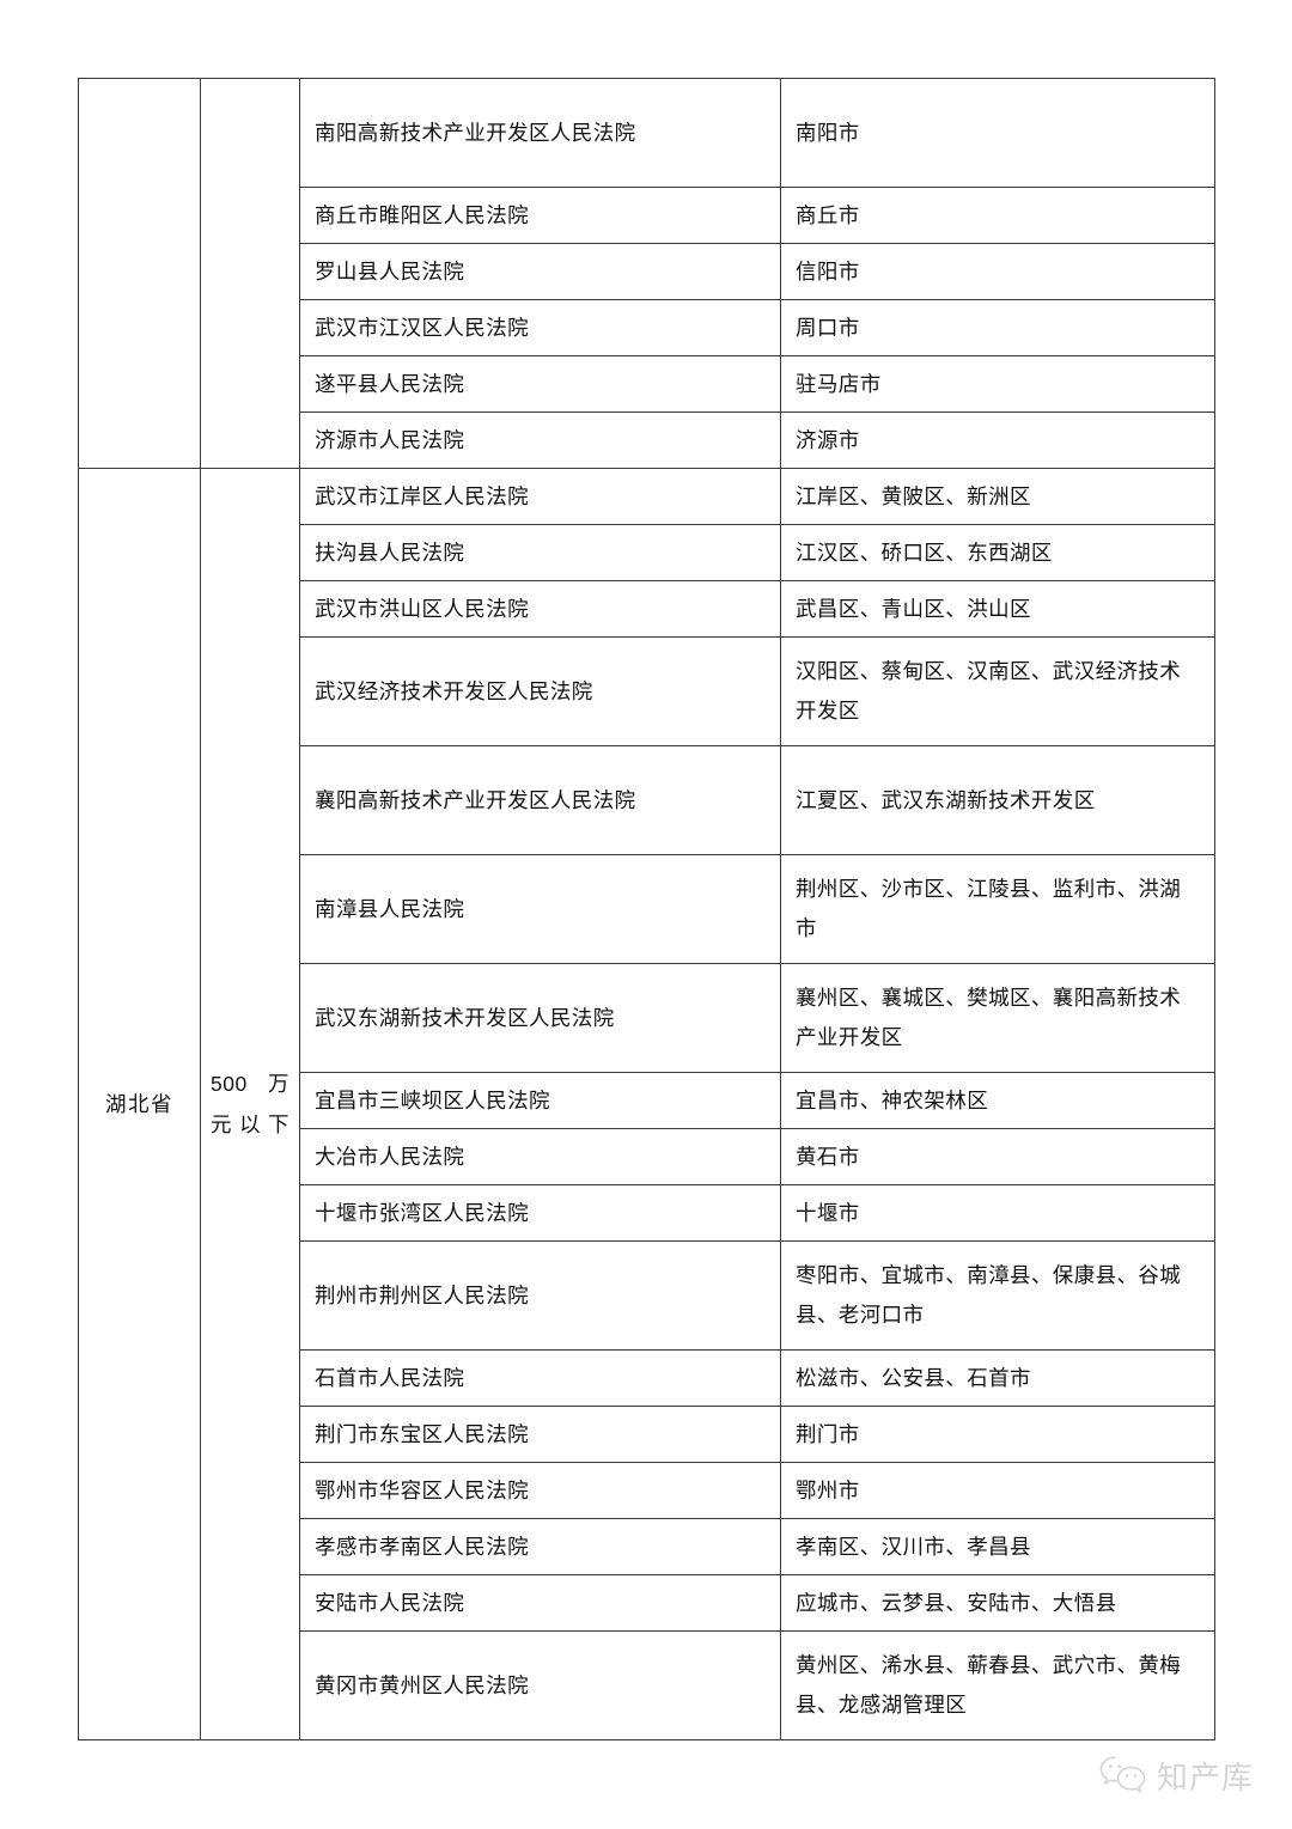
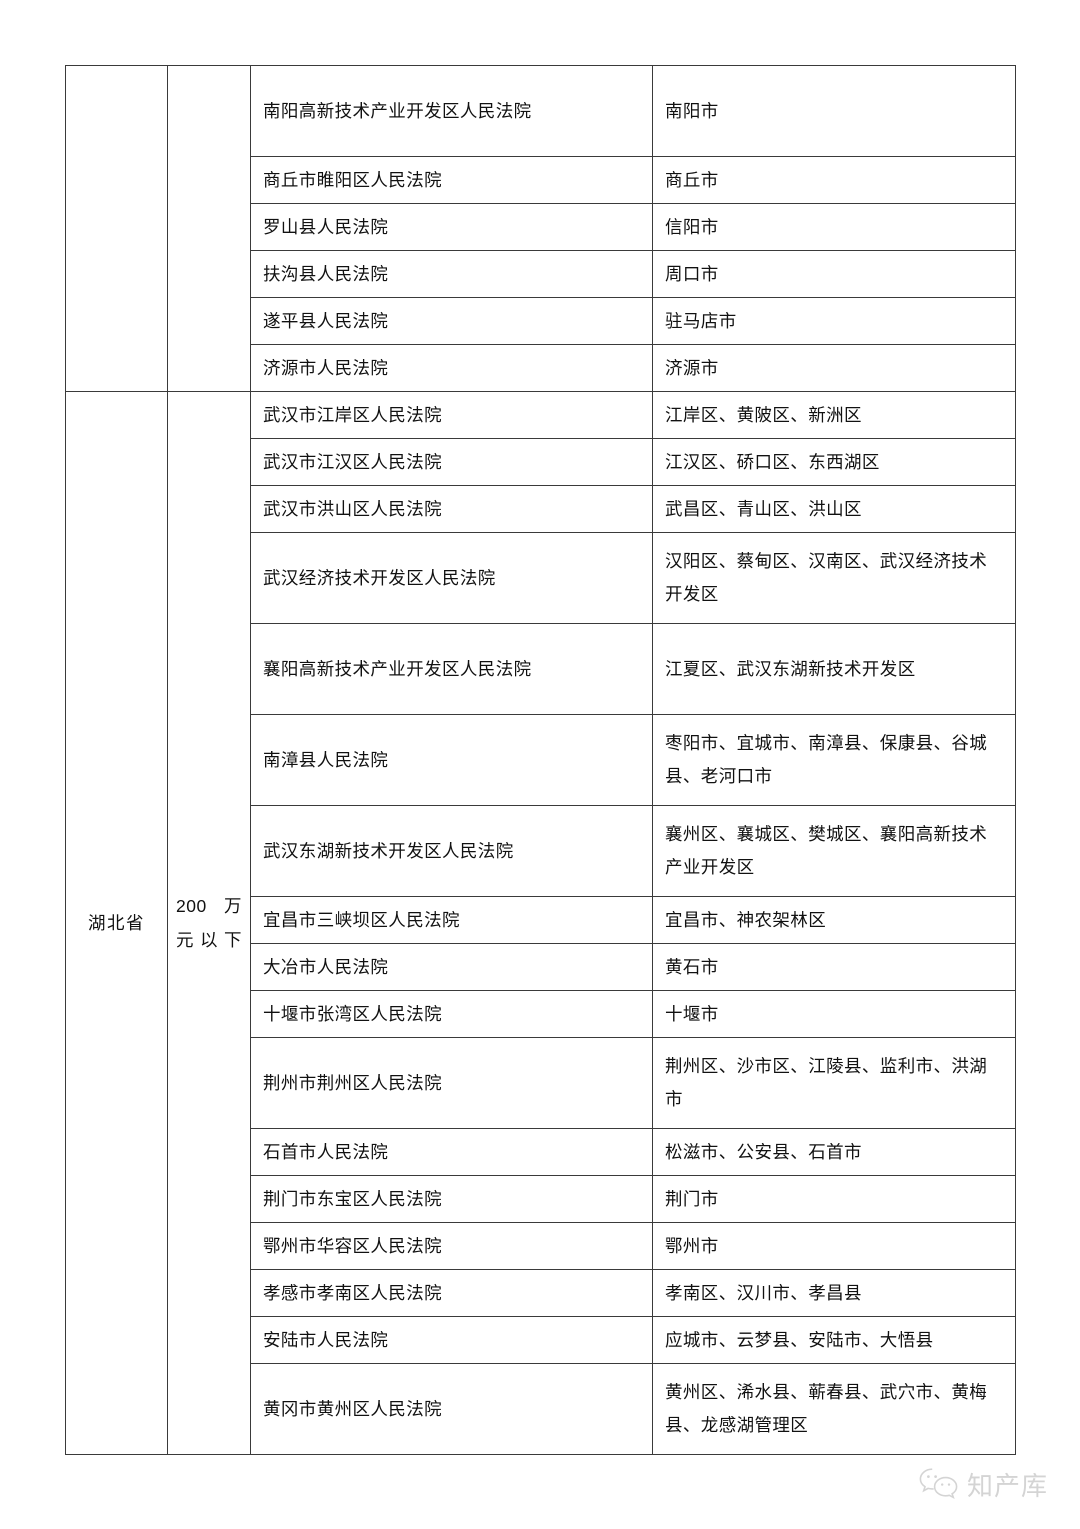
  		南阳高新技术产业开发区人民法院	南阳市
  商丘市睢阳区人民法院	商丘市
  罗山县人民法院	信阳市
- 武汉市江汉区人民法院	周口市
+ 扶沟县人民法院	周口市
  遂平县人民法院	驻马店市
  济源市人民法院	济源市
- 湖北省	500 万 元以下	武汉市江岸区人民法院	江岸区、黄陂区、新洲区
+ 湖北省	200 万 元以下	武汉市江岸区人民法院	江岸区、黄陂区、新洲区
- 扶沟县人民法院	江汉区、硚口区、东西湖区
+ 武汉市江汉区人民法院	江汉区、硚口区、东西湖区
  武汉市洪山区人民法院	武昌区、青山区、洪山区
  武汉经济技术开发区人民法院	汉阳区、蔡甸区、汉南区、武汉经济技术开发区
  襄阳高新技术产业开发区人民法院	江夏区、武汉东湖新技术开发区
- 南漳县人民法院	荆州区、沙市区、江陵县、监利市、洪湖市
+ 南漳县人民法院	枣阳市、宜城市、南漳县、保康县、谷城县、老河口市
  武汉东湖新技术开发区人民法院	襄州区、襄城区、樊城区、襄阳高新技术产业开发区
  宜昌市三峡坝区人民法院	宜昌市、神农架林区
  大冶市人民法院	黄石市
  十堰市张湾区人民法院	十堰市
- 荆州市荆州区人民法院	枣阳市、宜城市、南漳县、保康县、谷城县、老河口市
+ 荆州市荆州区人民法院	荆州区、沙市区、江陵县、监利市、洪湖市
  石首市人民法院	松滋市、公安县、石首市
  荆门市东宝区人民法院	荆门市
  鄂州市华容区人民法院	鄂州市
  孝感市孝南区人民法院	孝南区、汉川市、孝昌县
  安陆市人民法院	应城市、云梦县、安陆市、大悟县
  黄冈市黄州区人民法院	黄州区、浠水县、蕲春县、武穴市、黄梅县、龙感湖管理区
  知产库
